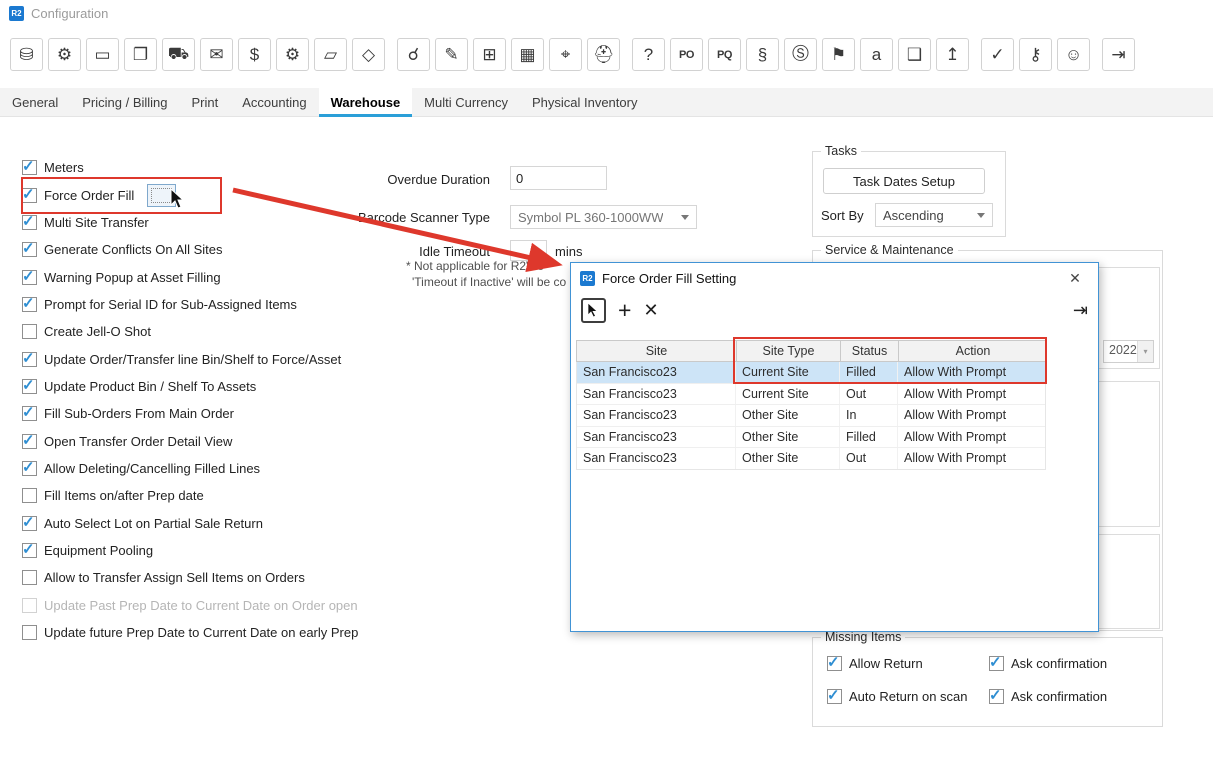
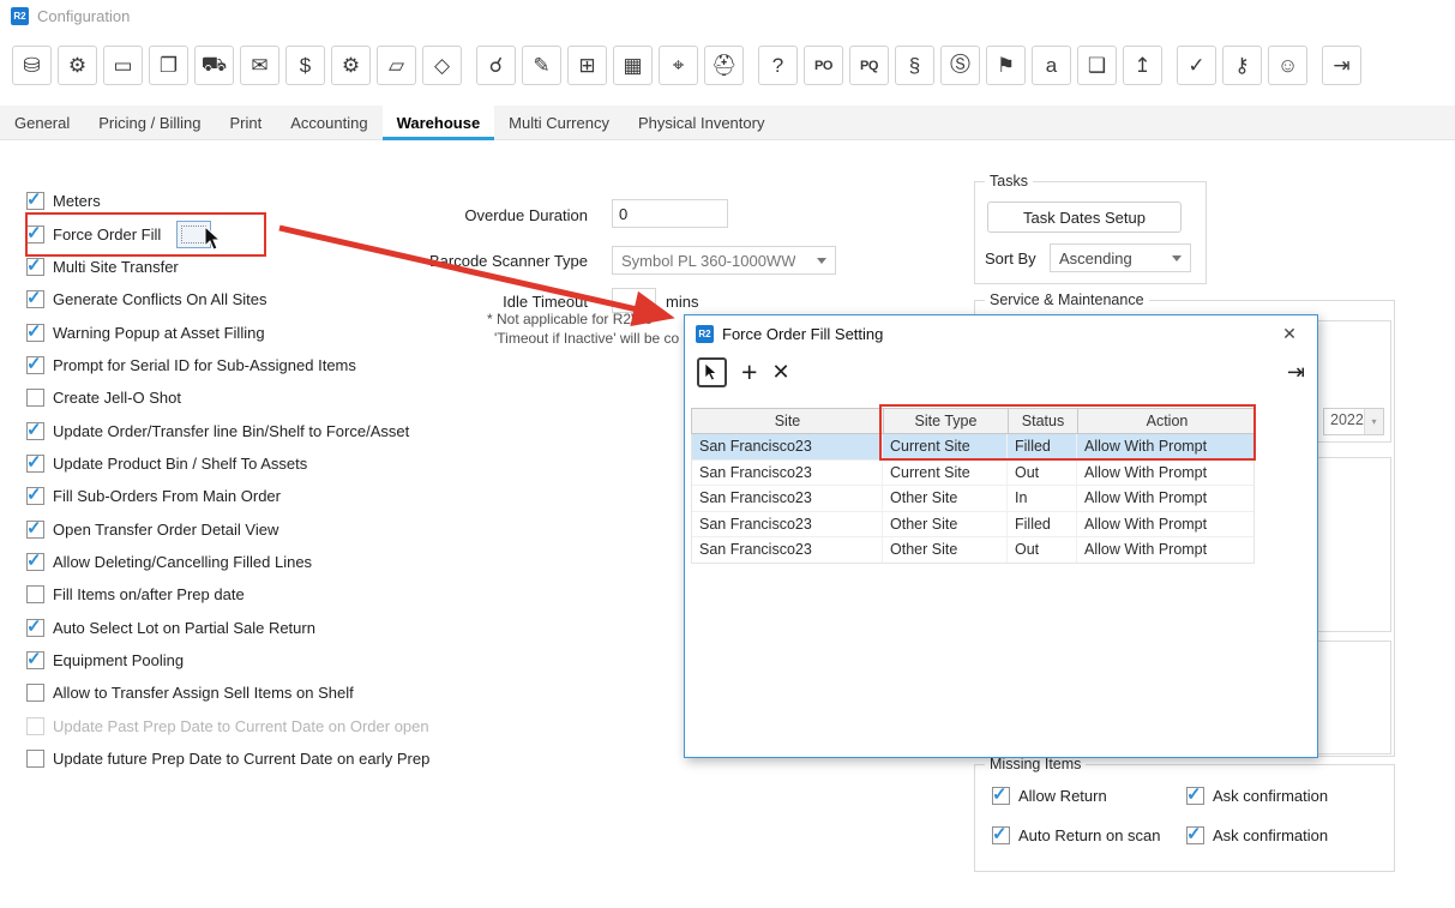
  R2
  Configuration
  ⛁
  ⚙
  ▭
  ❐
  ⛟
  ✉
  $
  ⚙
  ▱
  ◇
  ☌
  ✎
  ⊞
  ▦
  ⌖
  ⛑
  ?
  PO
  PQ
  §
  Ⓢ
  ⚑
  a
  ❑
  ↥
  ✓
  ⚷
  ☺
  ⇥
  General
  Pricing / Billing
  Print
  Accounting
  Warehouse
  Multi Currency
  Physical Inventory
  Meters
  Force Order Fill
  Multi Site Transfer
  Generate Conflicts On All Sites
  Warning Popup at Asset Filling
  Prompt for Serial ID for Sub-Assigned Items
  Create Jell-O Shot
  Update Order/Transfer line Bin/Shelf to Force/Asset
  Update Product Bin / Shelf To Assets
  Fill Sub-Orders From Main Order
  Open Transfer Order Detail View
  Allow Deleting/Cancelling Filled Lines
  Fill Items on/after Prep date
  Auto Select Lot on Partial Sale Return
  Equipment Pooling
- Allow to Transfer Assign Sell Items on Orders
+ Allow to Transfer Assign Sell Items on Shelf
  Update Past Prep Date to Current Date on Order open
  Update future Prep Date to Current Date on early Prep
  Overdue Duration
  0
  arcode Scanner Type
  Symbol PL 360-1000WW
  Idle Timeout
  mins
  * Not applicable for R2We
  'Timeout if Inactive' will be co
  Tasks
  Task Dates Setup
  Sort By
  Ascending
  Service & Maintenance
  2022
  ▾
  Missing Items
  Allow Return
  Ask confirmation
  Auto Return on scan
  Ask confirmation
  R2
  Force Order Fill Setting
  ✕
  +
  ✕
  ⇥
  Site
  Site Type
  Status
  Action
  San Francisco23
  Current Site
  Filled
  Allow With Prompt
  San Francisco23
  Current Site
  Out
  Allow With Prompt
  San Francisco23
  Other Site
  In
  Allow With Prompt
  San Francisco23
  Other Site
  Filled
  Allow With Prompt
  San Francisco23
  Other Site
  Out
  Allow With Prompt
